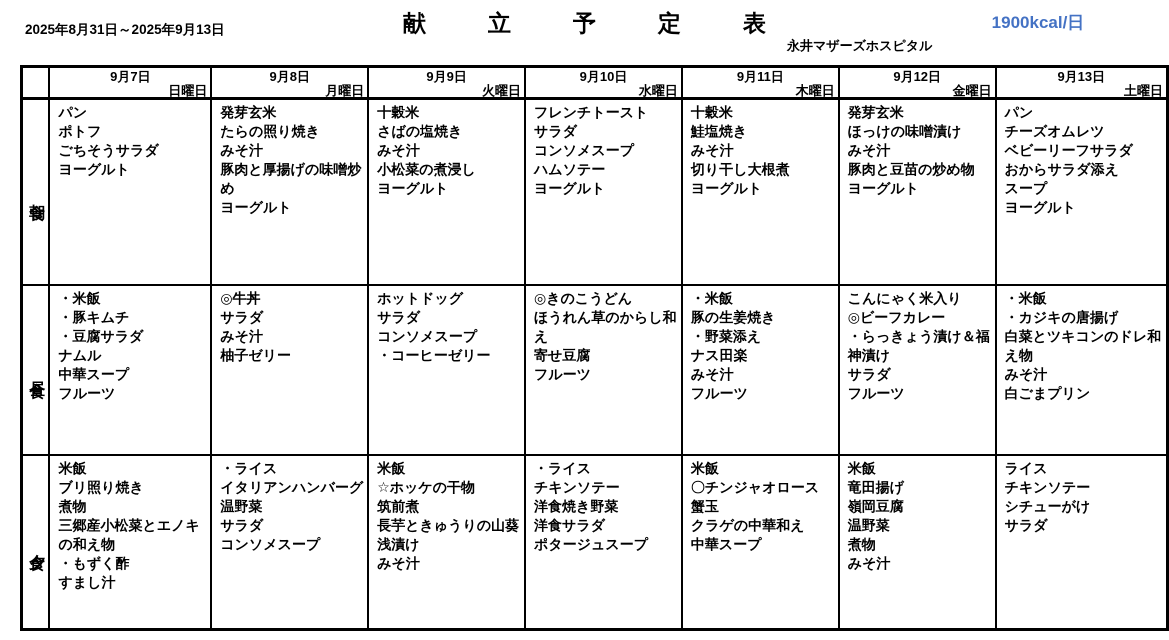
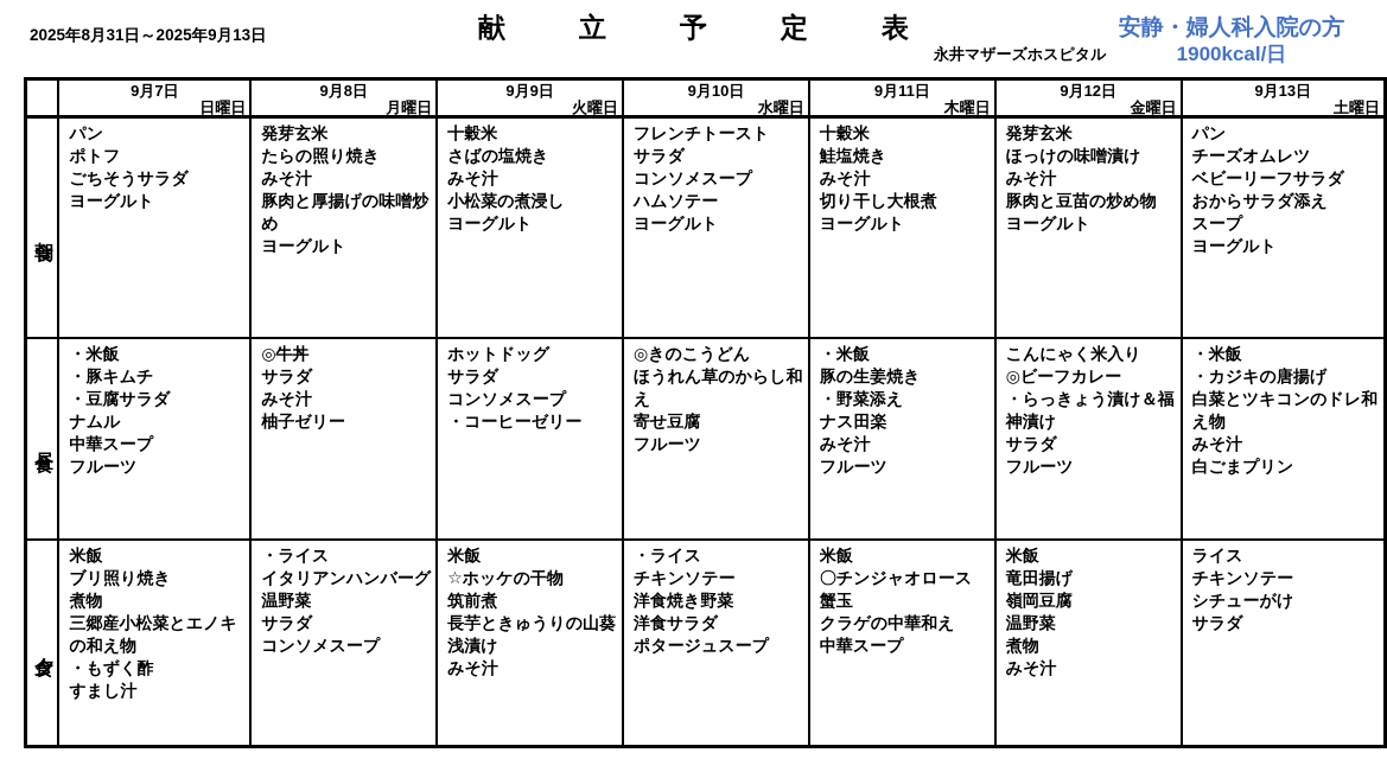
  献立予定表
  2025年8月31日～2025年9月13日
  永井マザーズホスピタル
+ 安静・婦人科入院の方
  1900kcal/日
  	9月7日日曜日	9月8日月曜日	9月9日火曜日	9月10日水曜日	9月11日木曜日	9月12日金曜日	9月13日土曜日
  	パンポトフごちそうサラダヨーグルト	発芽玄米たらの照り焼きみそ汁豚肉と厚揚げの味噌炒めヨーグルト	十穀米さばの塩焼きみそ汁小松菜の煮浸しヨーグルト	フレンチトーストサラダコンソメスープハムソテーヨーグルト	十穀米鮭塩焼きみそ汁切り干し大根煮ヨーグルト	発芽玄米ほっけの味噌漬けみそ汁豚肉と豆苗の炒め物ヨーグルト	パンチーズオムレツベビーリーフサラダおからサラダ添えスープヨーグルト
  	・米飯・豚キムチ・豆腐サラダナムル中華スープフルーツ	◎牛丼サラダみそ汁柚子ゼリー	ホットドッグサラダコンソメスープ・コーヒーゼリー	◎きのこうどんほうれん草のからし和え寄せ豆腐フルーツ	・米飯豚の生姜焼き・野菜添えナス田楽みそ汁フルーツ	こんにゃく米入り◎ビーフカレー・らっきょう漬け＆福神漬けサラダフルーツ	・米飯・カジキの唐揚げ白菜とツキコンのドレ和え物みそ汁白ごまプリン
  	米飯ブリ照り焼き煮物三郷産小松菜とエノキの和え物・もずく酢すまし汁	・ライスイタリアンハンバーグ温野菜サラダコンソメスープ	米飯☆ホッケの干物筑前煮長芋ときゅうりの山葵浅漬けみそ汁	・ライスチキンソテー洋食焼き野菜洋食サラダポタージュスープ	米飯〇チンジャオロース蟹玉クラゲの中華和え中華スープ	米飯竜田揚げ嶺岡豆腐温野菜煮物みそ汁	ライスチキンソテーシチューがけサラダ
